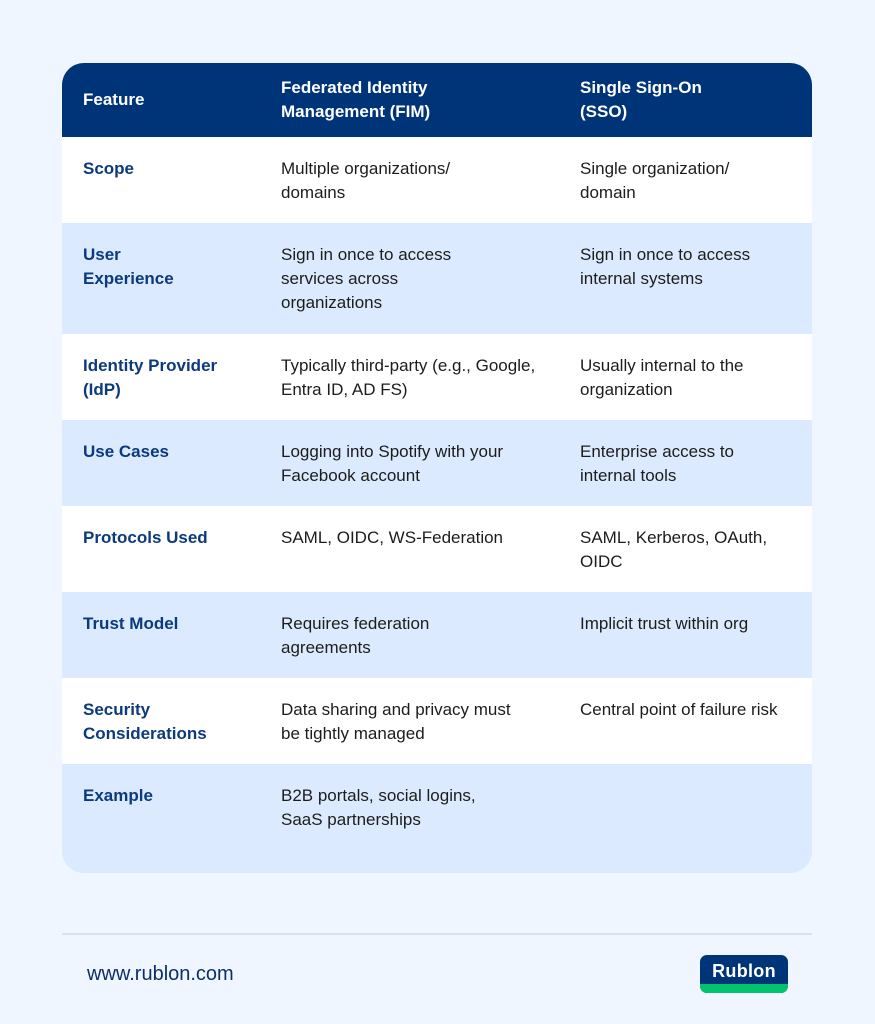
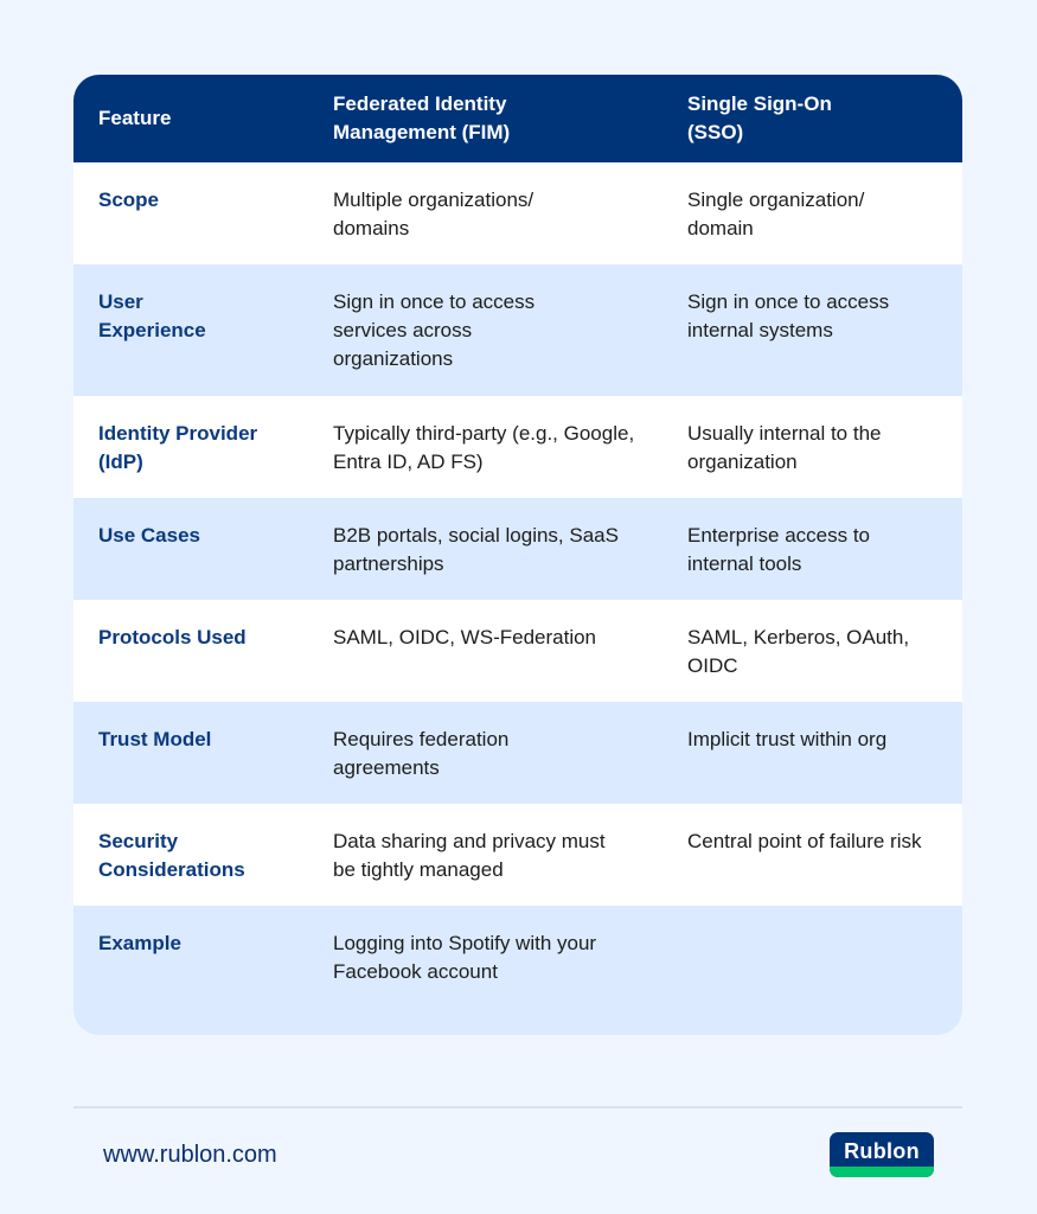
  Feature
  Federated Identity Management (FIM)
  Single Sign-On (SSO)
  Scope
  Multiple organizations/ domains
  Single organization/ domain
  User Experience
  Sign in once to access services across organizations
  Sign in once to access internal systems
  Identity Provider (IdP)
  Typically third-party (e.g., Google, Entra ID, AD FS)
  Usually internal to the organization
  Use Cases
- Logging into Spotify with your Facebook account
+ B2B portals, social logins, SaaS partnerships
  Enterprise access to internal tools
  Protocols Used
  SAML, OIDC, WS-Federation
  SAML, Kerberos, OAuth, OIDC
  Trust Model
  Requires federation agreements
  Implicit trust within org
  Security Considerations
  Data sharing and privacy must be tightly managed
  Central point of failure risk
  Example
- B2B portals, social logins, SaaS partnerships
+ Logging into Spotify with your Facebook account
  www.rublon.com
  Rublon
